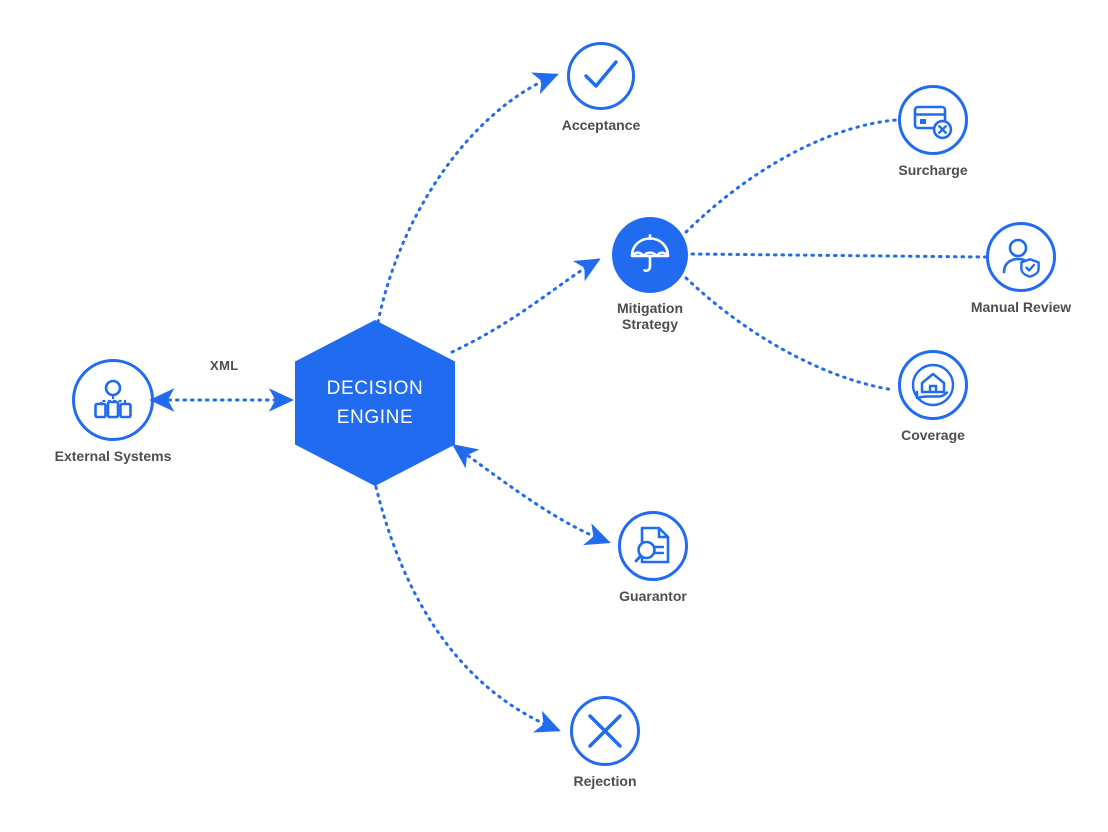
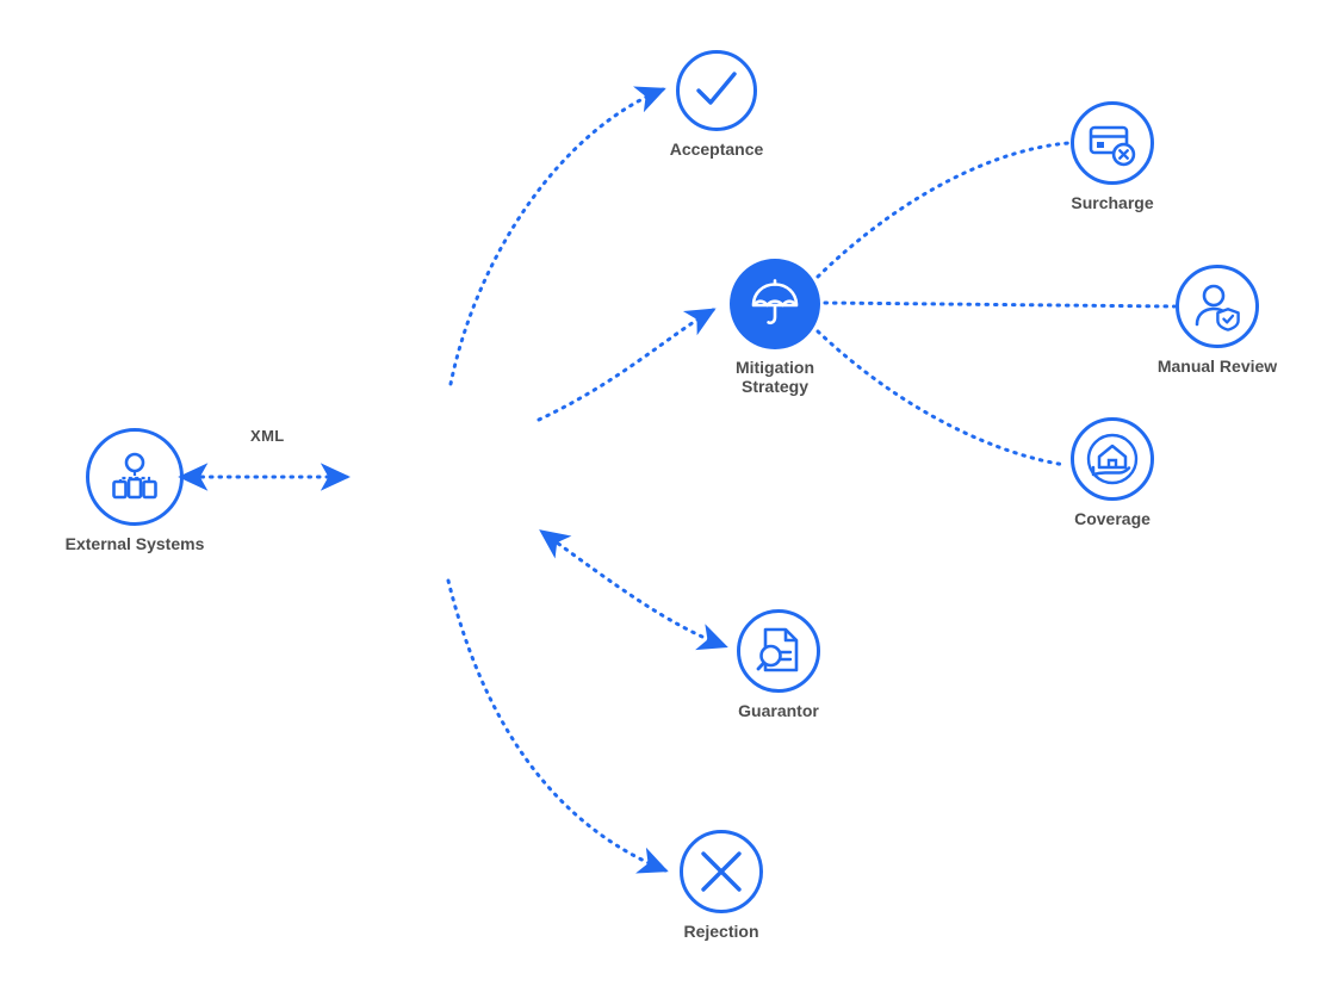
  XML
- DECISION
- ENGINE
  External Systems
  Acceptance
  Mitigation
  Strategy
  Surcharge
  Manual Review
  Coverage
  Guarantor
  Rejection
